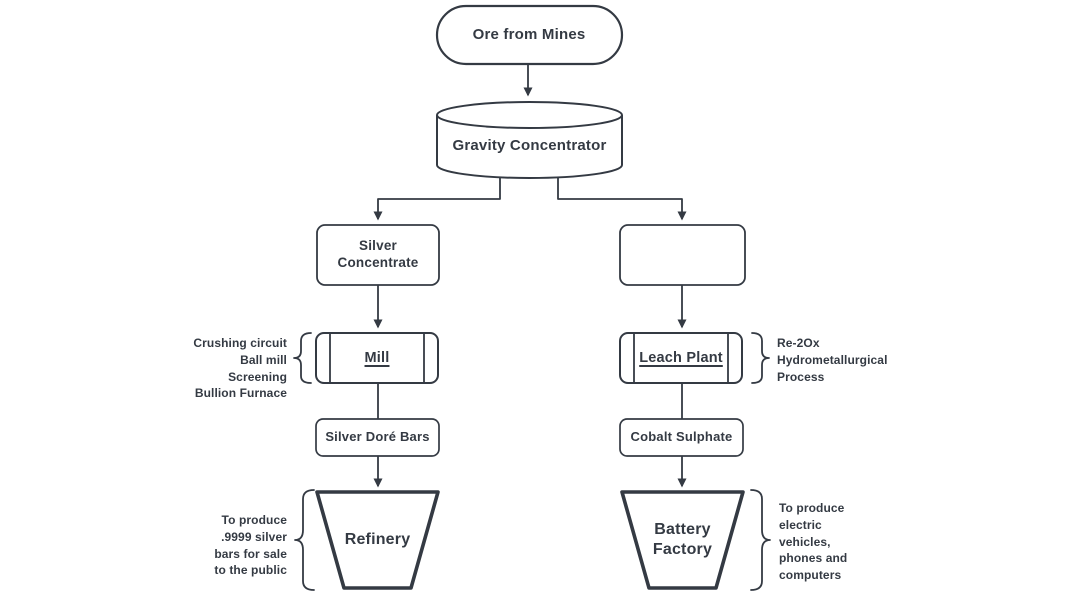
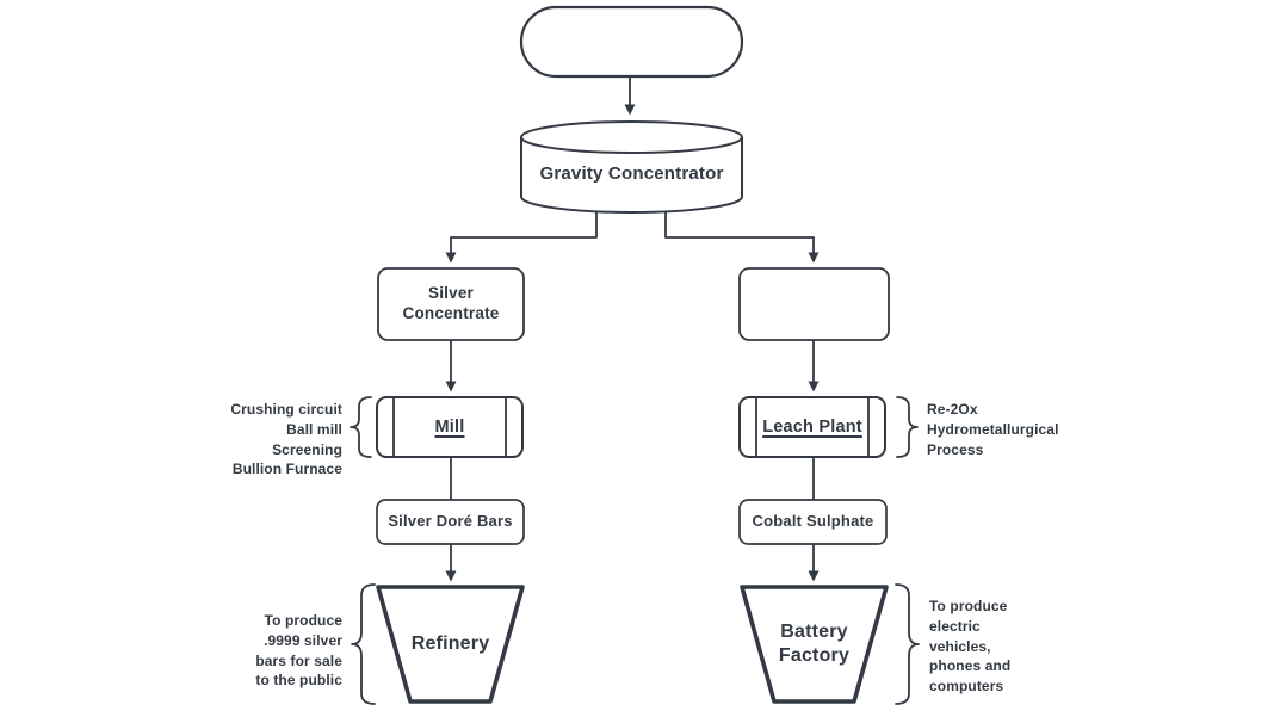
- Ore from Mines
  Gravity Concentrator
  Silver Concentrate
  Mill
  Leach Plant
  Silver Doré Bars
  Cobalt Sulphate
  Refinery
  Battery Factory
  Crushing circuit
  Ball mill
  Screening
  Bullion Furnace
  Re-2Ox
  Hydrometallurgical
  Process
  To produce
  .9999 silver
  bars for sale
  to the public
  To produce
  electric
  vehicles,
  phones and
  computers
